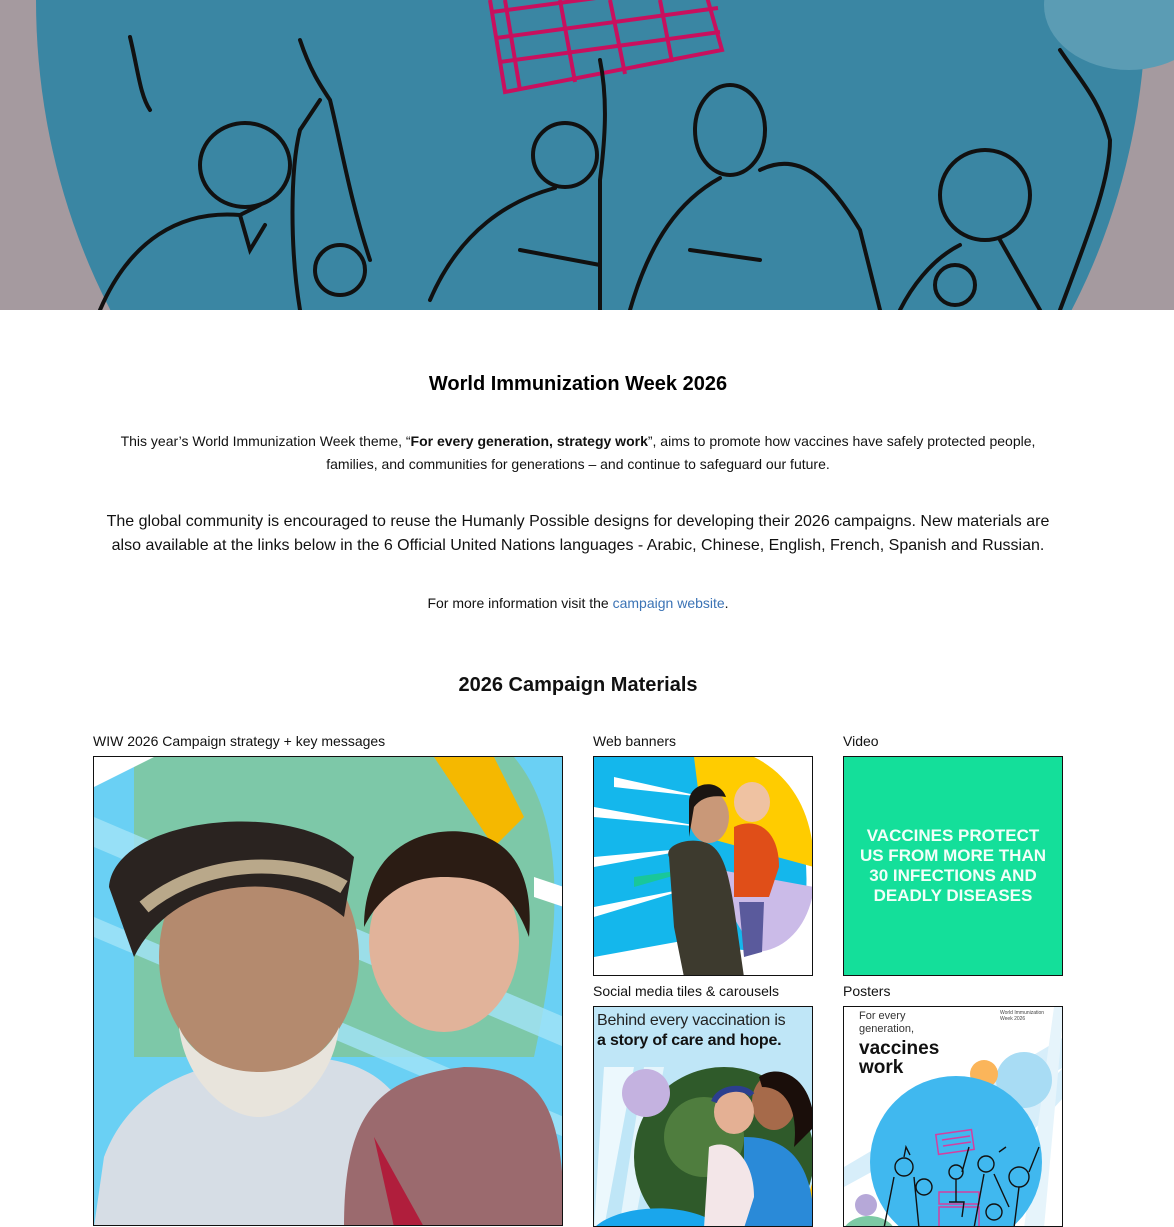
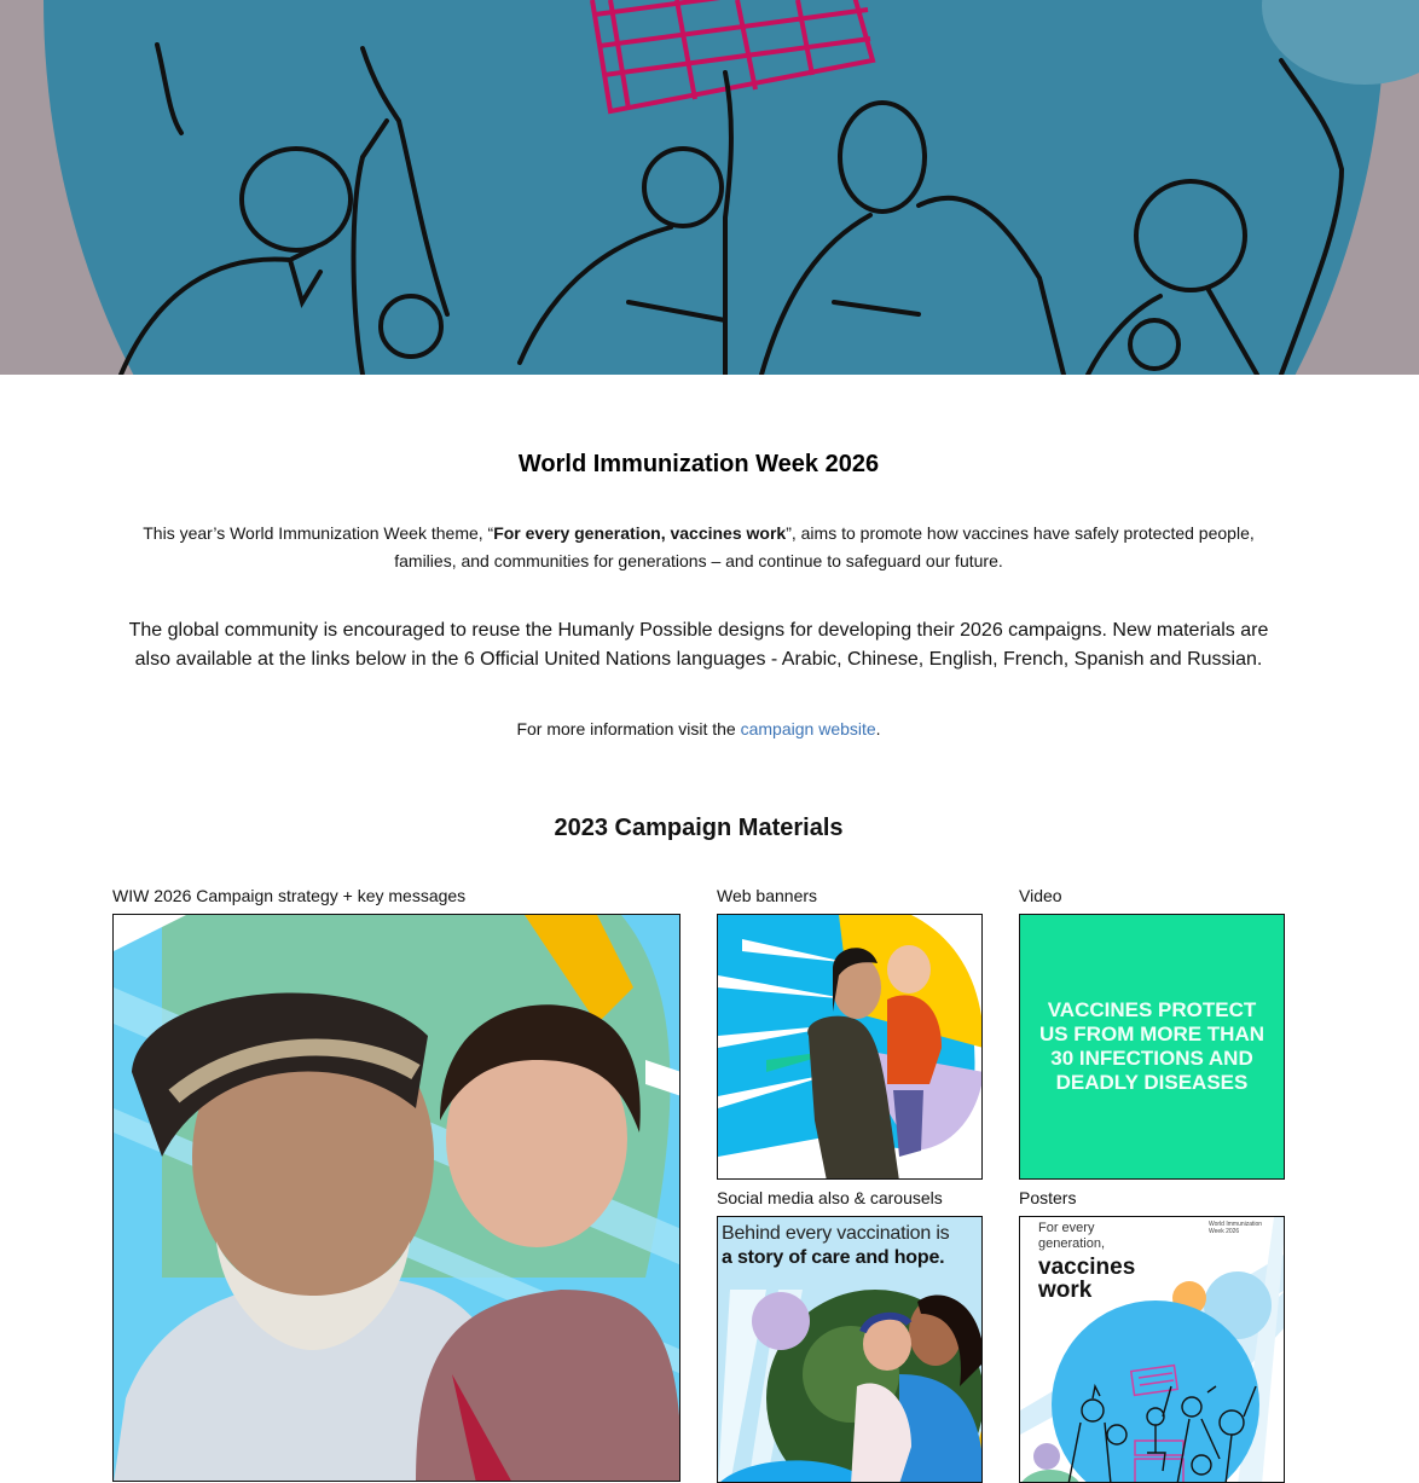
  World Immunization Week 2026
- This year’s World Immunization Week theme, “For every generation, strategy work”, aims to promote how vaccines have safely protected people, families, and communities for generations – and continue to safeguard our future.
+ This year’s World Immunization Week theme, “For every generation, vaccines work”, aims to promote how vaccines have safely protected people, families, and communities for generations – and continue to safeguard our future.
  The global community is encouraged to reuse the Humanly Possible designs for developing their 2026 campaigns. New materials are also available at the links below in the 6 Official United Nations languages - Arabic, Chinese, English, French, Spanish and Russian.
  For more information visit the campaign website.
- 2026 Campaign Materials
+ 2023 Campaign Materials
  WIW 2026 Campaign strategy + key messages
  Web banners
  Video
  VACCINES PROTECT US FROM MORE THAN 30 INFECTIONS AND DEADLY DISEASES
- Social media tiles & carousels
+ Social media also & carousels
  Behind every vaccination is
  a story of care and hope.
  Posters
  For every generation,
  vaccines work
